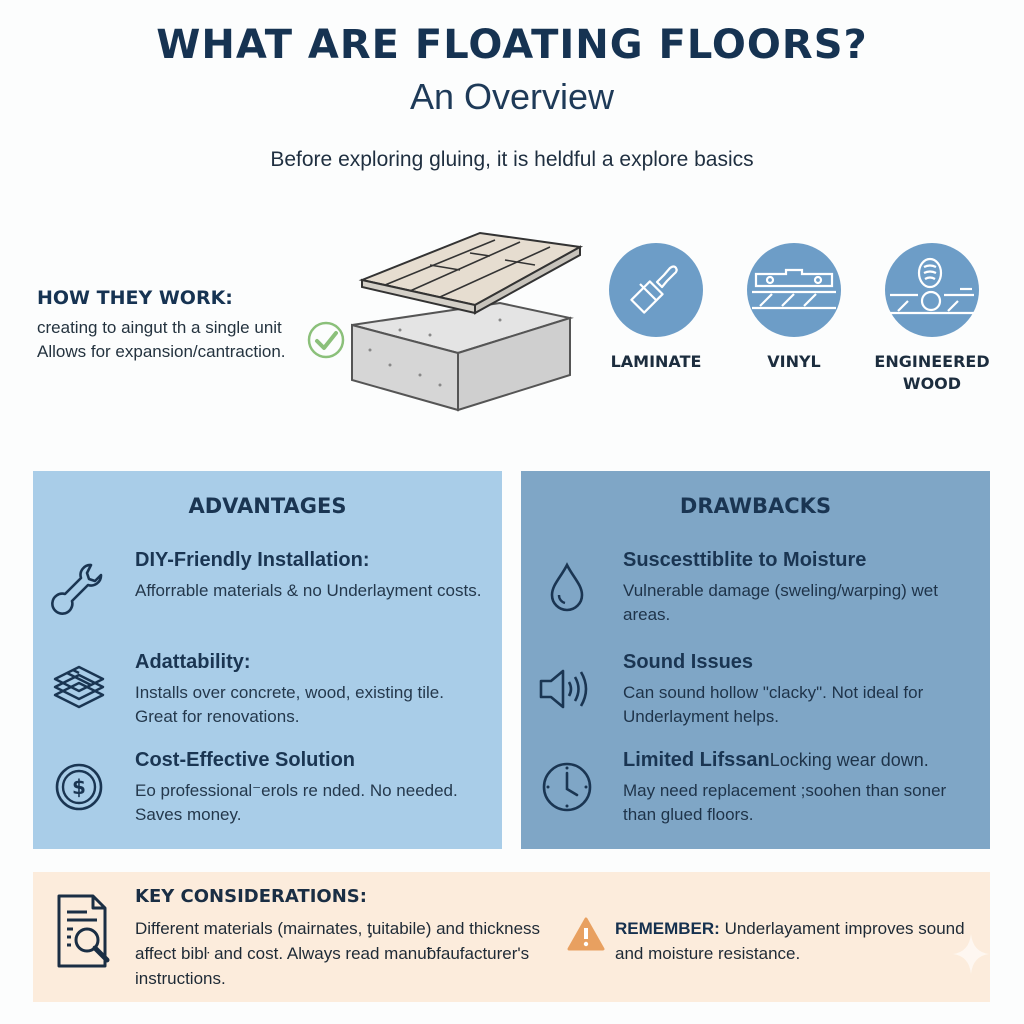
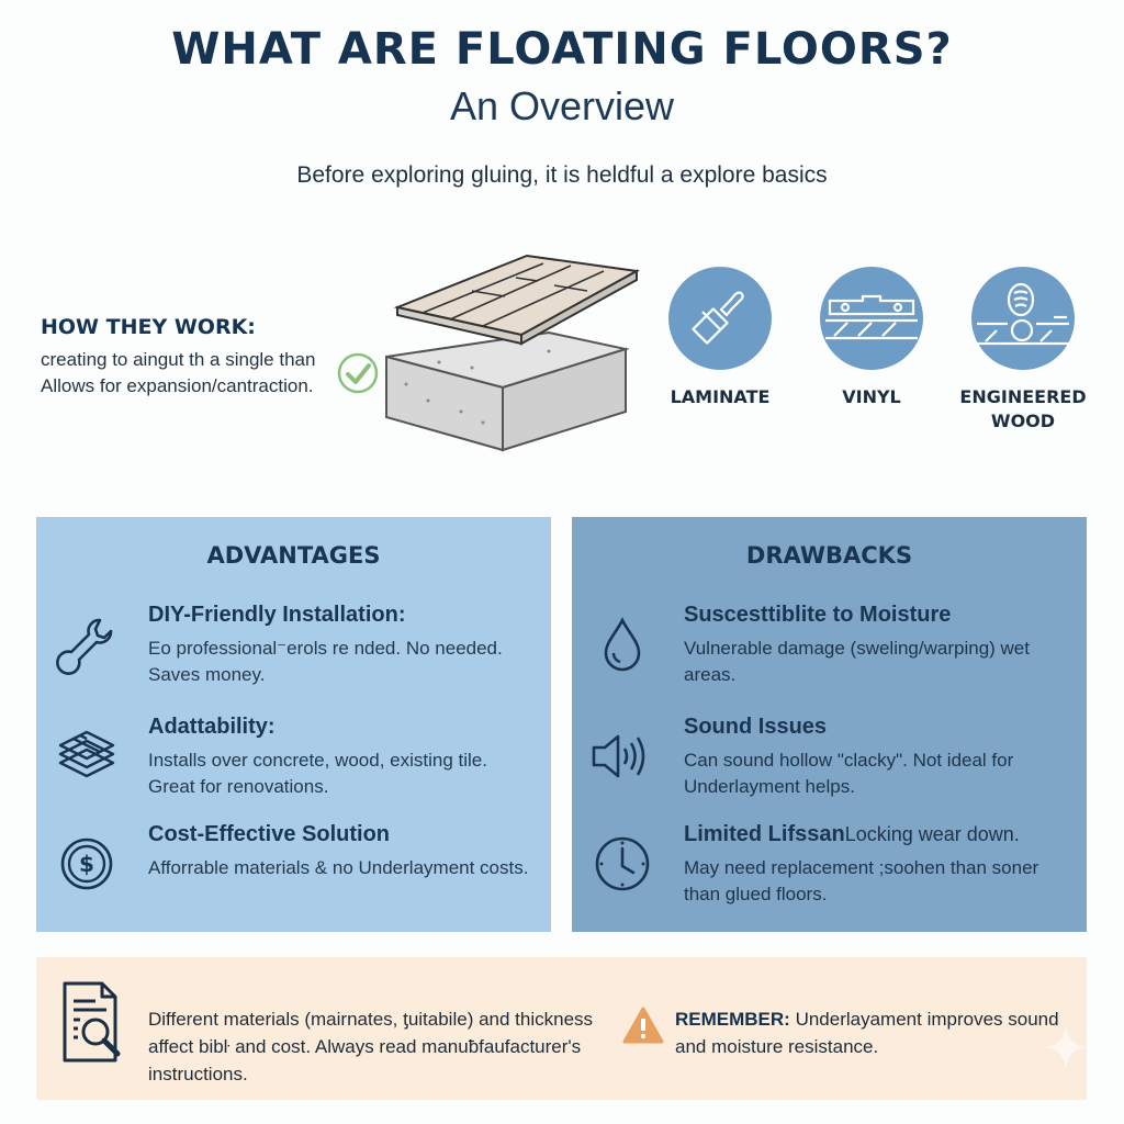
  WHAT ARE FLOATING FLOORS?
  An Overview
  Before exploring gluing, it is heldful a explore basics
  HOW THEY WORK:
- creating to aingut th a single unit
+ creating to aingut th a single than
  Allows for expansion/cantraction.
  LAMINATE
  VINYL
  ENGINEERED
  WOOD
  ADVANTAGES
  DIY-Friendly Installation:
- Afforrable materials & no Underlayment costs.
+ Eo professional⁻erols re nded. No needed. Saves money.
  Adattability:
  Installs over concrete, wood, existing tile. Great for renovations.
  $
  Cost-Effective Solution
- Eo professional⁻erols re nded. No needed. Saves money.
+ Afforrable materials & no Underlayment costs.
  DRAWBACKS
  Suscesttiblite to Moisture
  Vulnerable damage (sweling/warping) wet areas.
  Sound Issues
  Can sound hollow "clacky". Not ideal for Underlayment helps.
  Limited LifssanLocking wear down.
  May need replacement ;soohen than soner than glued floors.
- KEY CONSIDERATIONS:
  Different materials (mairnates, ƫuitabile) and thickness affect bibŀ and cost. Always read manuƀfaufacturer's instructions.
  REMEMBER: Underlayament improves sound and moisture resistance.
